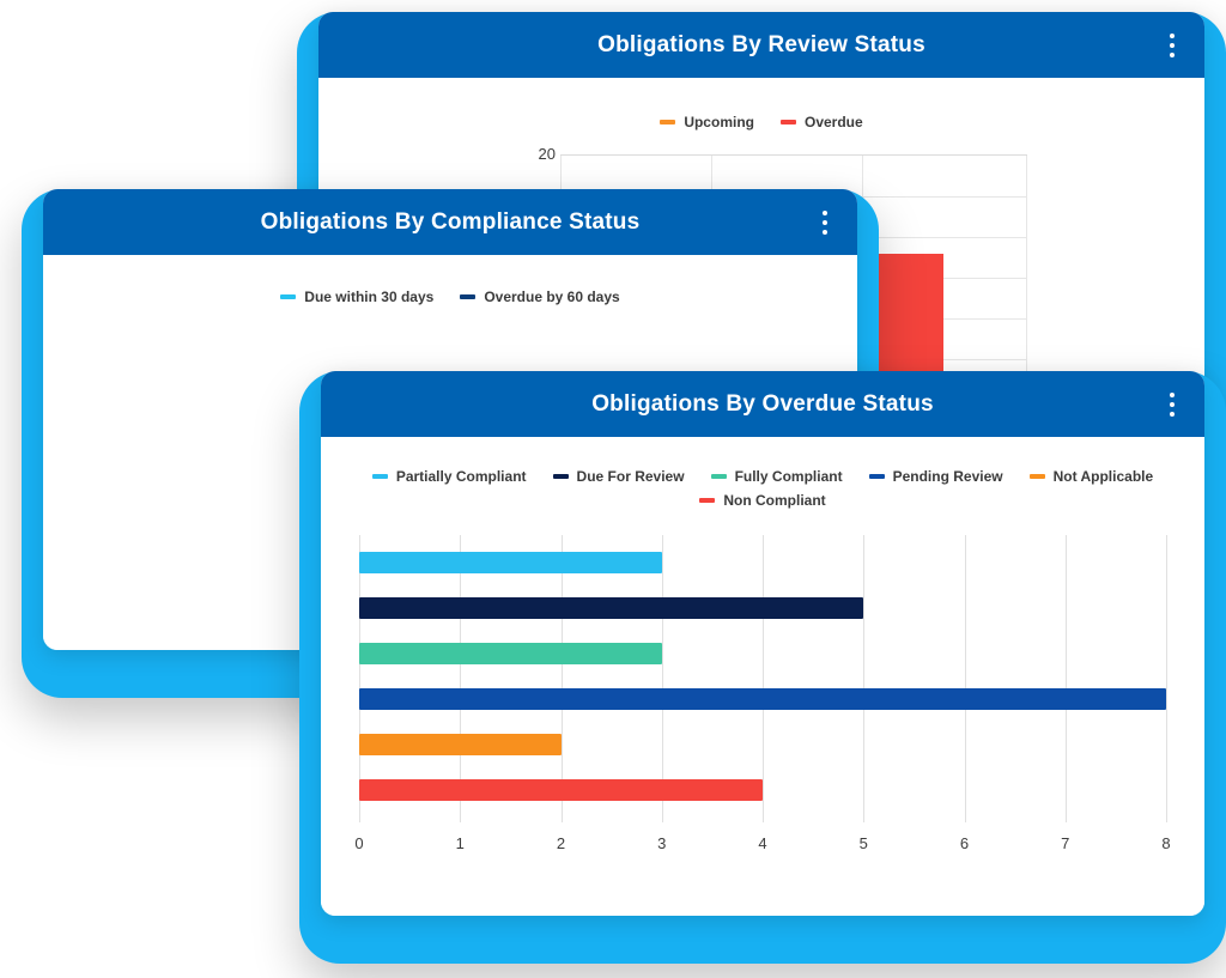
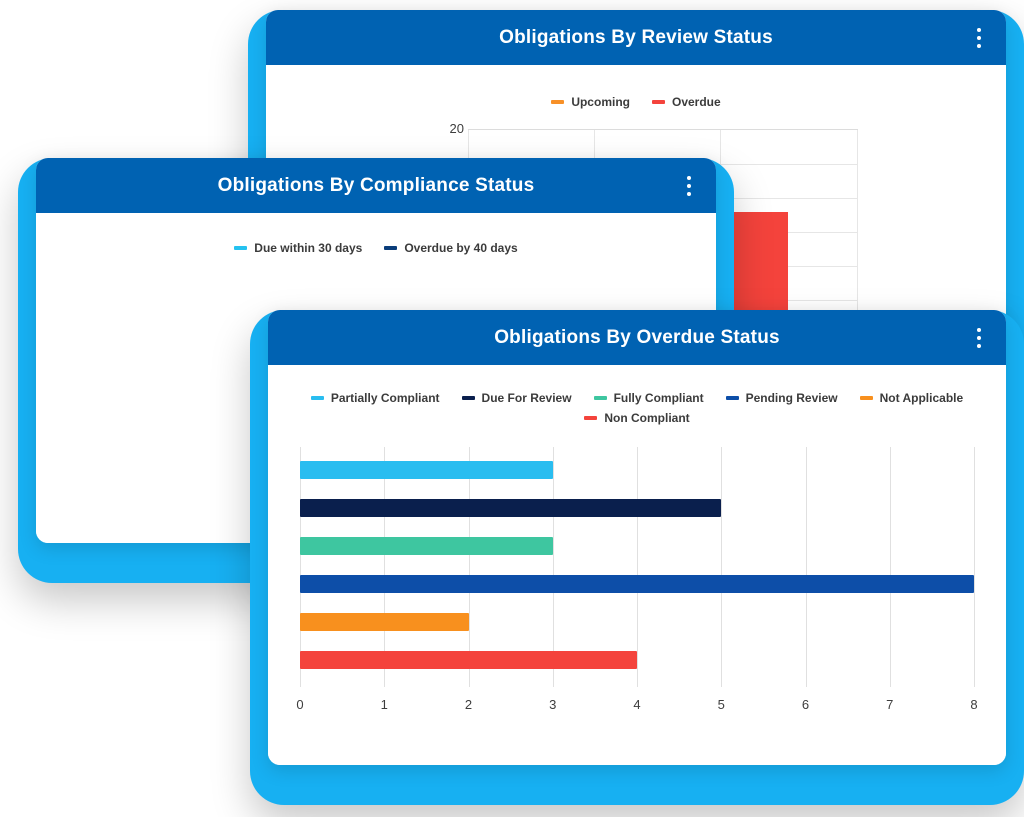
  Obligations By Review Status
  Upcoming
  Overdue
  20
  Obligations By Compliance Status
  Due within 30 days
- Overdue by 60 days
+ Overdue by 40 days
  Obligations By Overdue Status
  Partially Compliant
  Due For Review
  Fully Compliant
  Pending Review
  Not Applicable
  Non Compliant
  0
  1
  2
  3
  4
  5
  6
  7
  8
